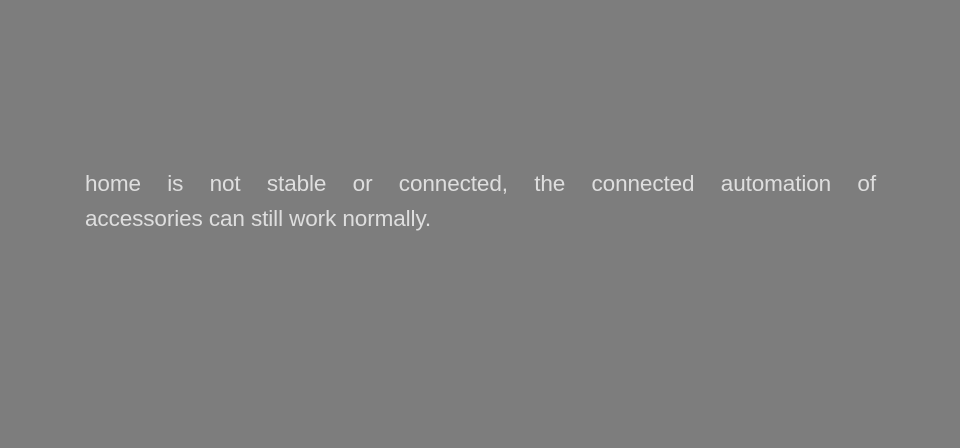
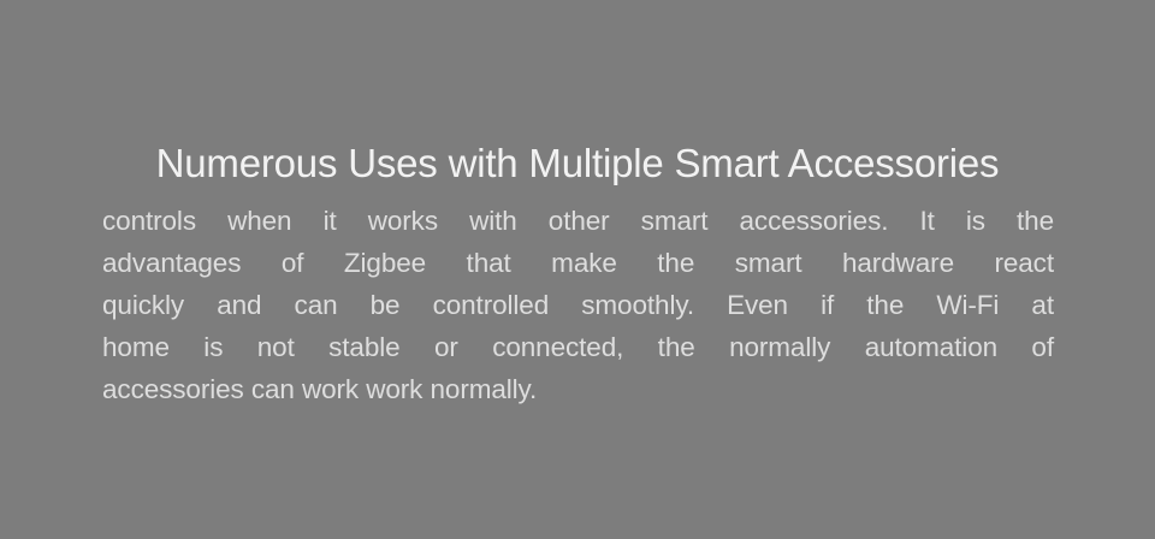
+ Numerous Uses with Multiple Smart Accessories
+ controls when it works with other smart accessories. It is the
+ advantages of Zigbee that make the smart hardware react
+ quickly and can be controlled smoothly. Even if the Wi-Fi at
- home is not stable or connected, the connected automation of
+ home is not stable or connected, the normally automation of
- accessories can still work normally.
+ accessories can work work normally.
